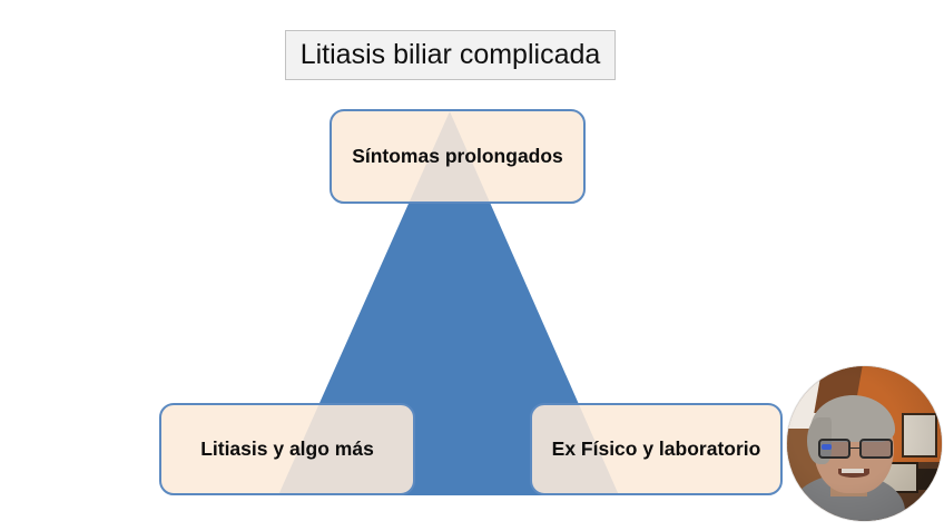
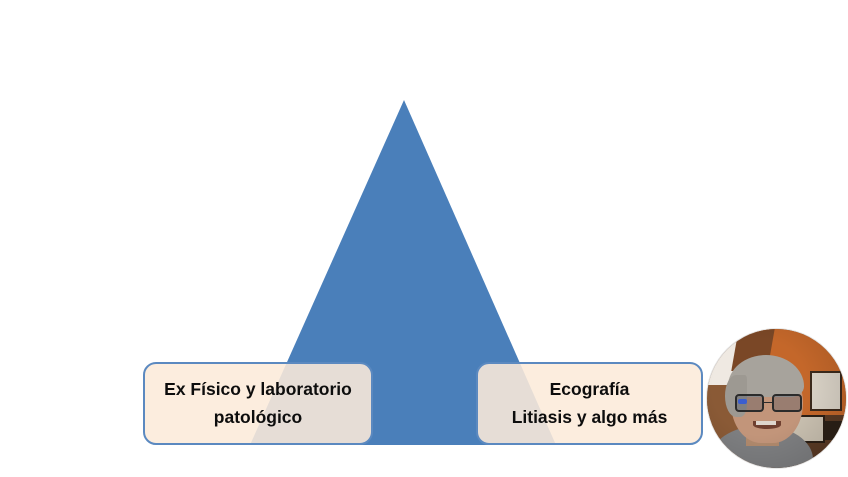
- Litiasis biliar complicada
- Síntomas prolongados
- Litiasis y algo más
+ Ex Físico y laboratorio
+ patológico
+ Ecografía
- Ex Físico y laboratorio
+ Litiasis y algo más
